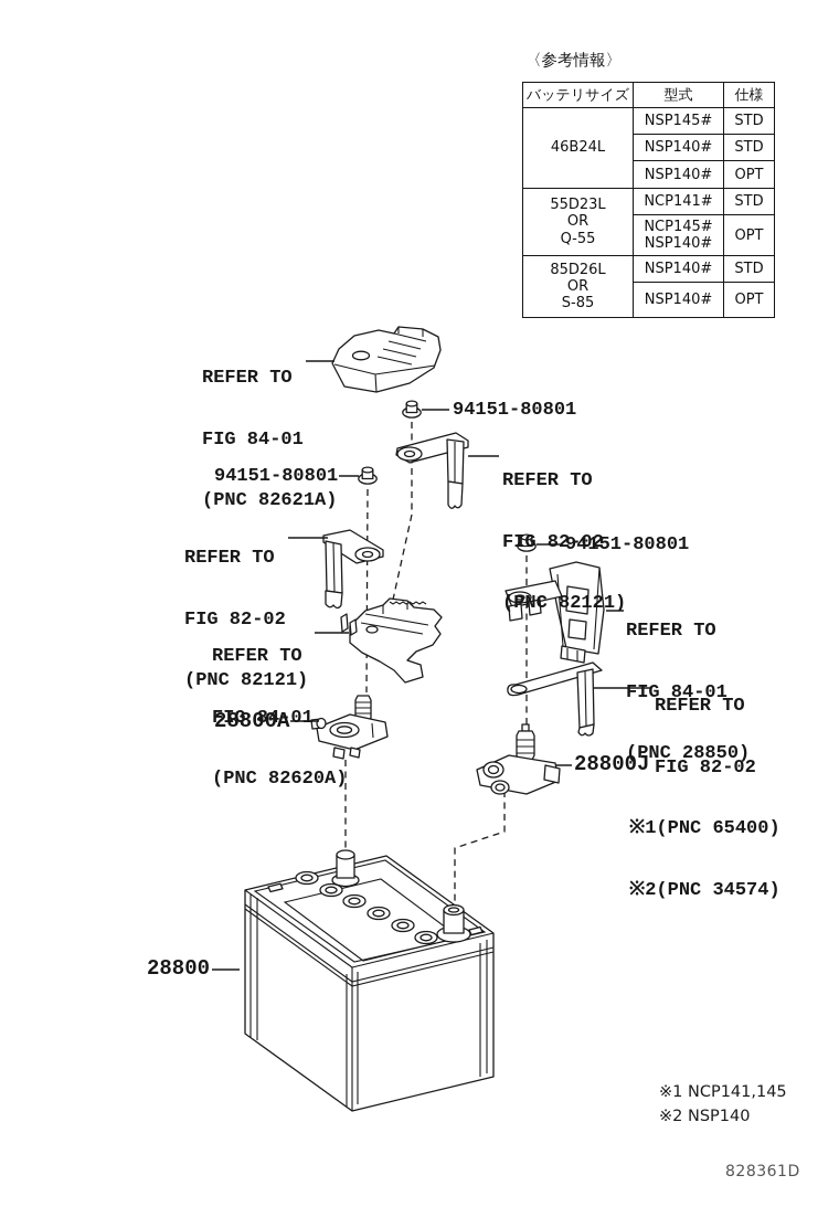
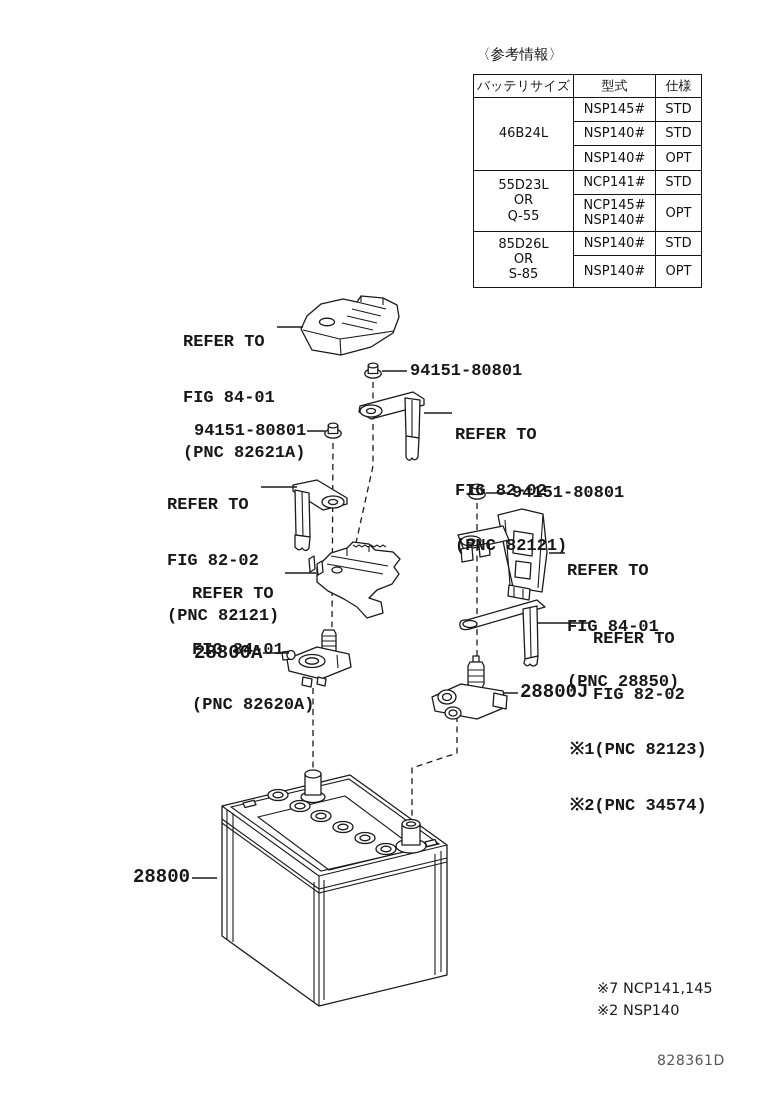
  〈参考情報〉
  バッテリサイズ	型式	仕様
  46B24L	NSP145#	STD
  NSP140#	STD
  NSP140#	OPT
  55D23L OR Q-55	NCP141#	STD
  NCP145# NSP140#	OPT
  85D26L OR S-85	NSP140#	STD
  NSP140#	OPT
  REFER TO
  FIG 84-01
  (PNC 82621A)
  94151-80801
  REFER TO
  FIG 82-02
  (PNC 82121)
  94151-80801
  REFER TO
  FIG 82-02
  (PNC 82121)
  94151-80801
  REFER TO
  FIG 84-01
  (PNC 28850)
  REFER TO
  FIG 84-01
  (PNC 82620A)
  28800A
  REFER TO
  FIG 82-02
- ※1(PNC 65400)
+ ※1(PNC 82123)
  ※2(PNC 34574)
  28800J
  28800
- ※1 NCP141,145
+ ※7 NCP141,145
  ※2 NSP140
  828361D
